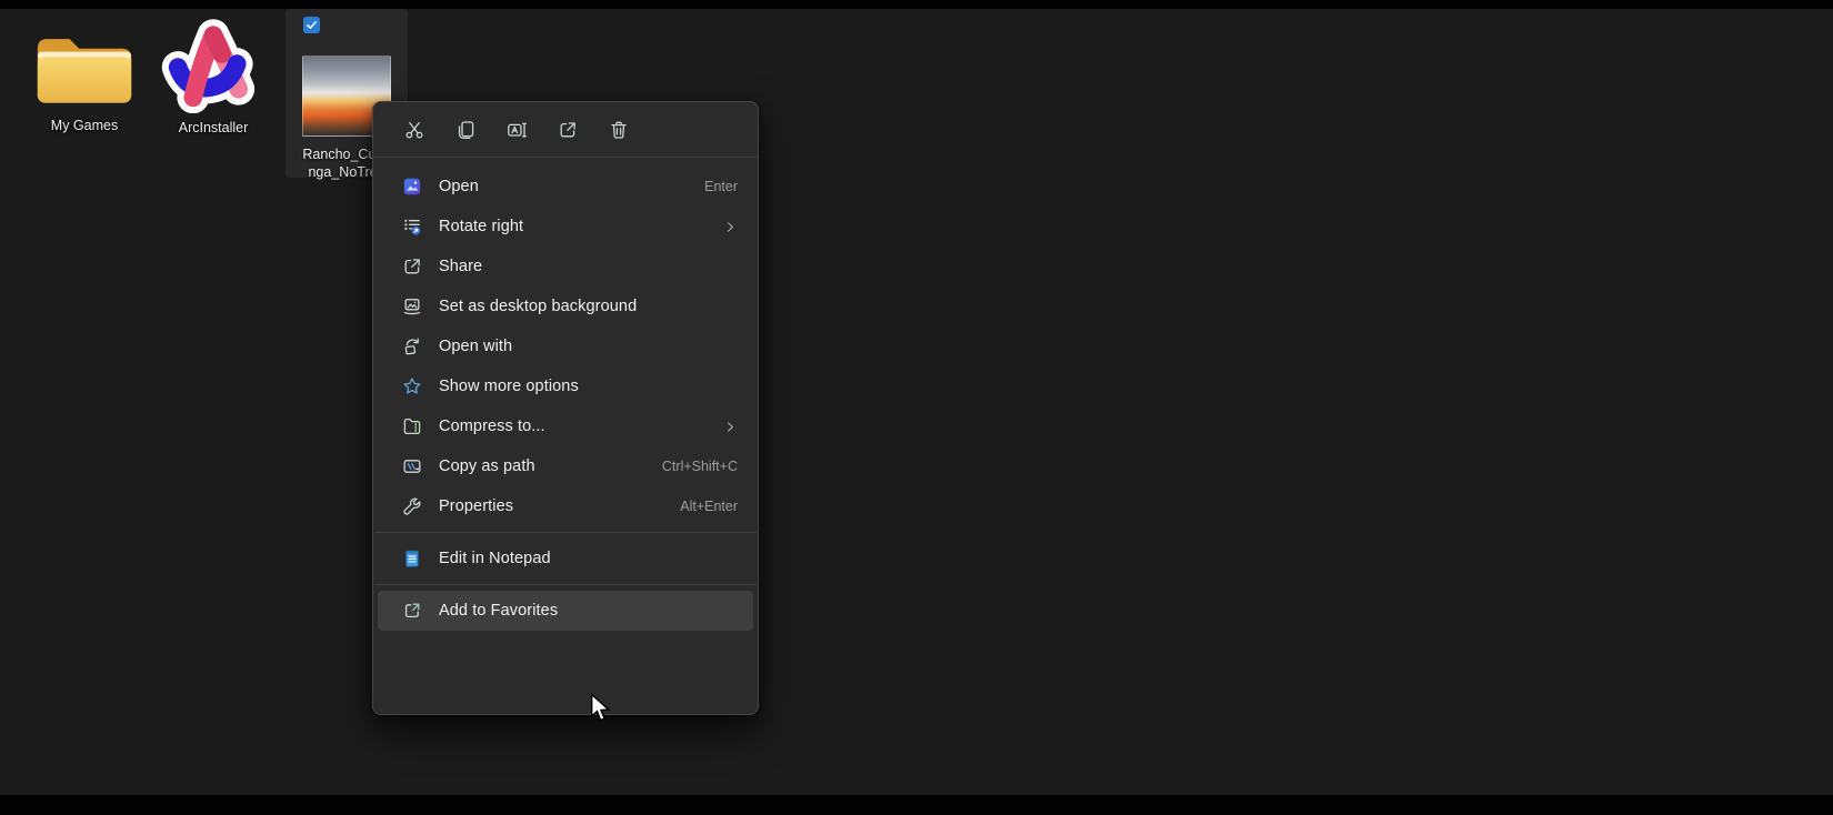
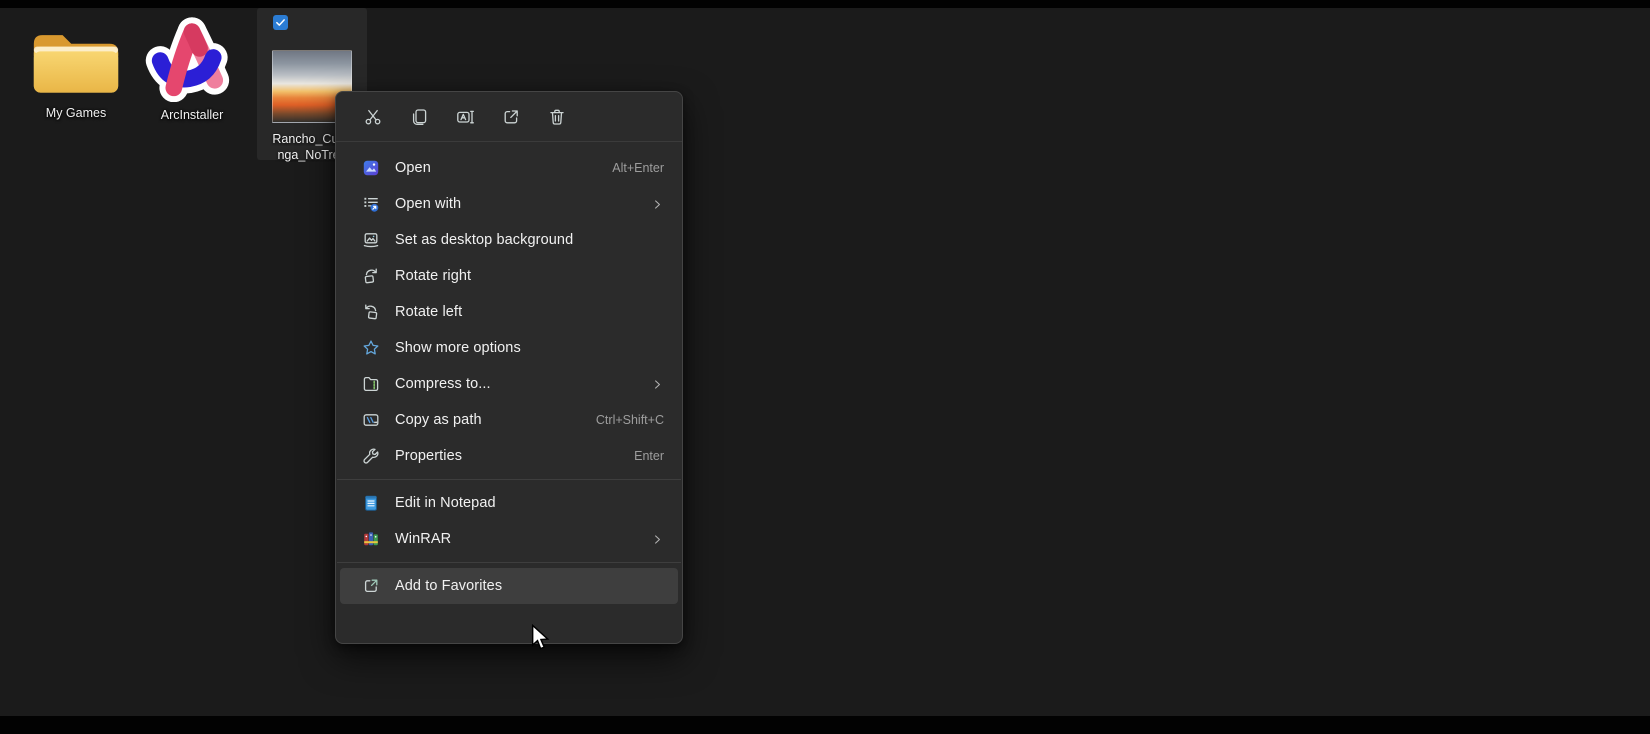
  My Games
  ArcInstaller
  Rancho_C
  nga_NoTr
  Open
- Enter
+ Alt+Enter
- Rotate right
+ Open with
- Share
  Set as desktop background
- Open with
+ Rotate right
+ Rotate left
  Show more options
  Compress to...
  Copy as path
  Ctrl+Shift+C
  Properties
- Alt+Enter
+ Enter
  Edit in Notepad
+ WinRAR
  Add to Favorites
